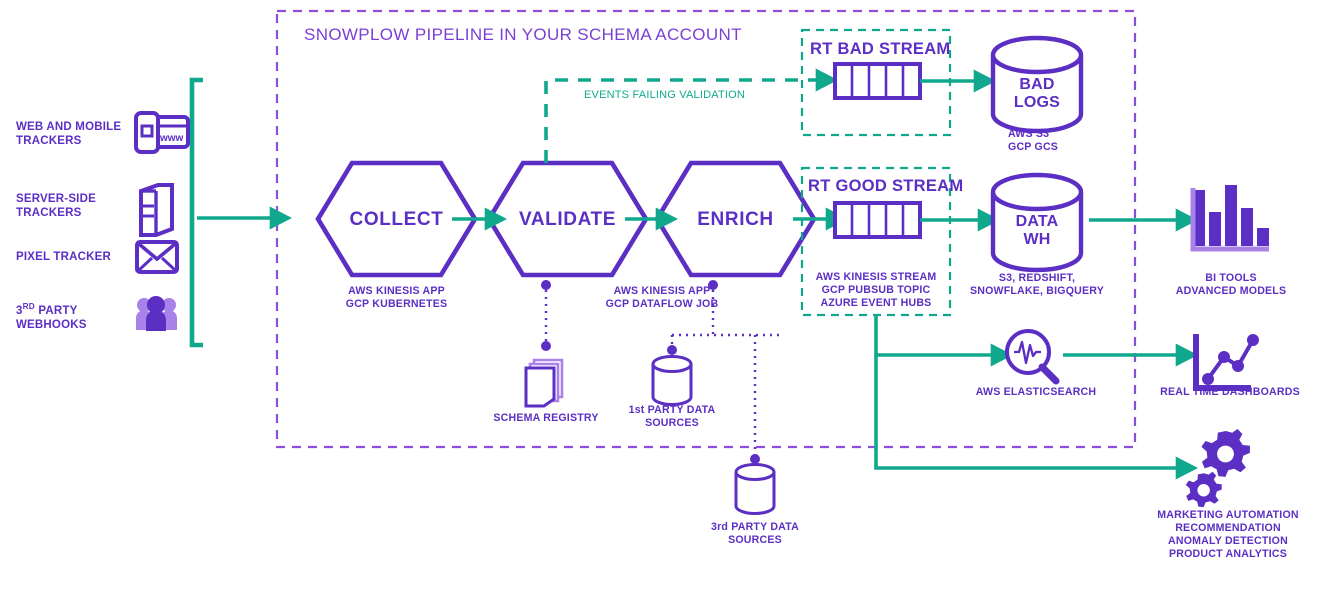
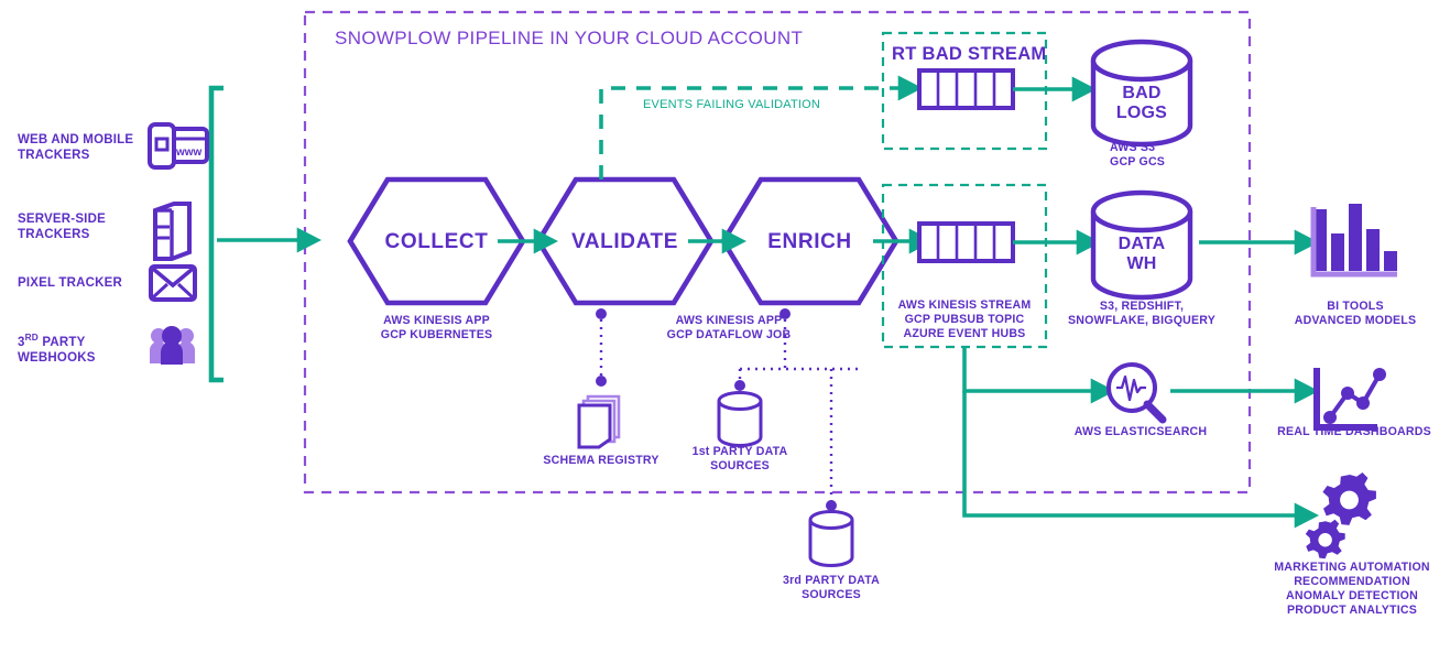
  www
- SNOWPLOW PIPELINE IN YOUR SCHEMA ACCOUNT
+ SNOWPLOW PIPELINE IN YOUR CLOUD ACCOUNT
  WEB AND MOBILE
  TRACKERS
  SERVER-SIDE
  TRACKERS
  PIXEL TRACKER
  3RD PARTY
  WEBHOOKS
  COLLECT
  VALIDATE
  ENRICH
  AWS KINESIS APP
  GCP KUBERNETES
  AWS KINESIS APP
  GCP DATAFLOW JOB
  RT BAD STREAM
- RT GOOD STREAM
  AWS KINESIS STREAM
  GCP PUBSUB TOPIC
  AZURE EVENT HUBS
  BAD
  LOGS
  AWS S3
  GCP GCS
  DATA
  WH
  S3, REDSHIFT,
  SNOWFLAKE, BIGQUERY
  SCHEMA REGISTRY
  1st PARTY DATA
  SOURCES
  3rd PARTY DATA
  SOURCES
  EVENTS FAILING VALIDATION
  BI TOOLS
  ADVANCED MODELS
  AWS ELASTICSEARCH
  REAL TIME DASHBOARDS
  MARKETING AUTOMATION
  RECOMMENDATION
  ANOMALY DETECTION
  PRODUCT ANALYTICS
